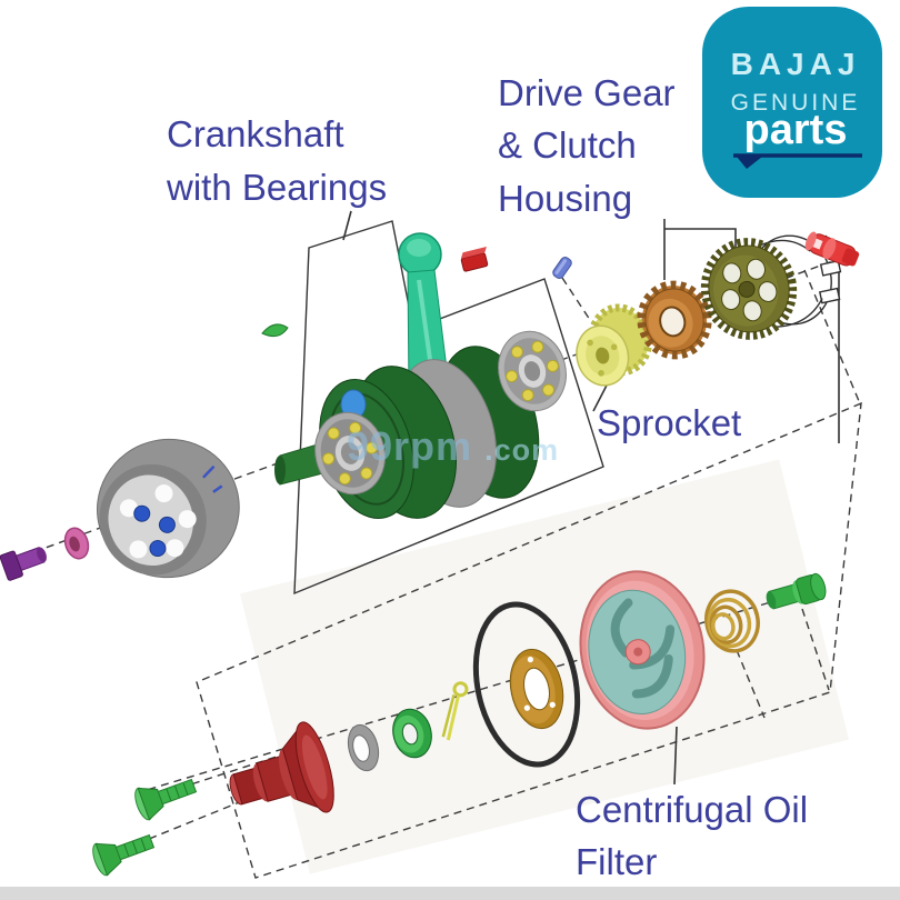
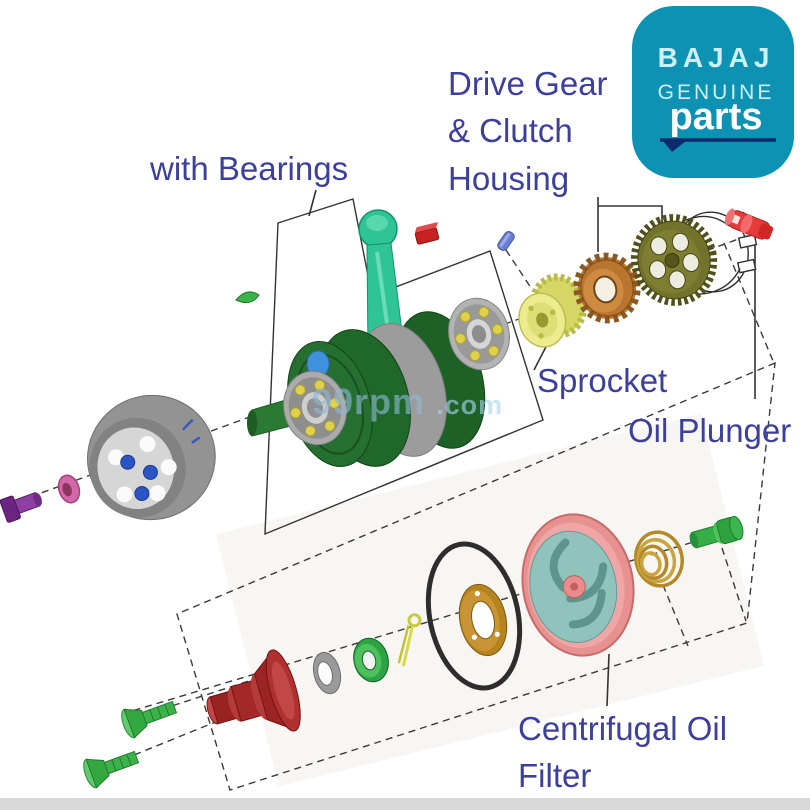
  99rpm .com
- Crankshaft
  with Bearings
  Drive Gear
  & Clutch
  Housing
  Sprocket
+ Oil Plunger
  Centrifugal Oil
  Filter
  BAJAJ
  GENUINE
  parts
